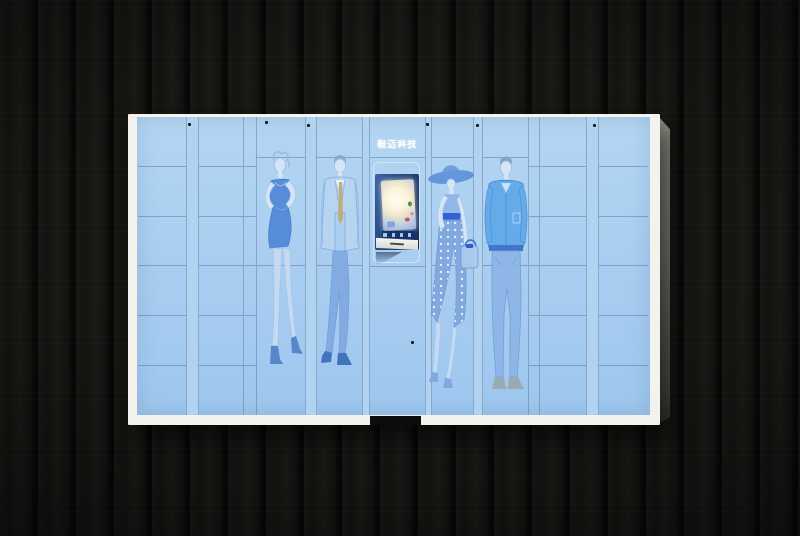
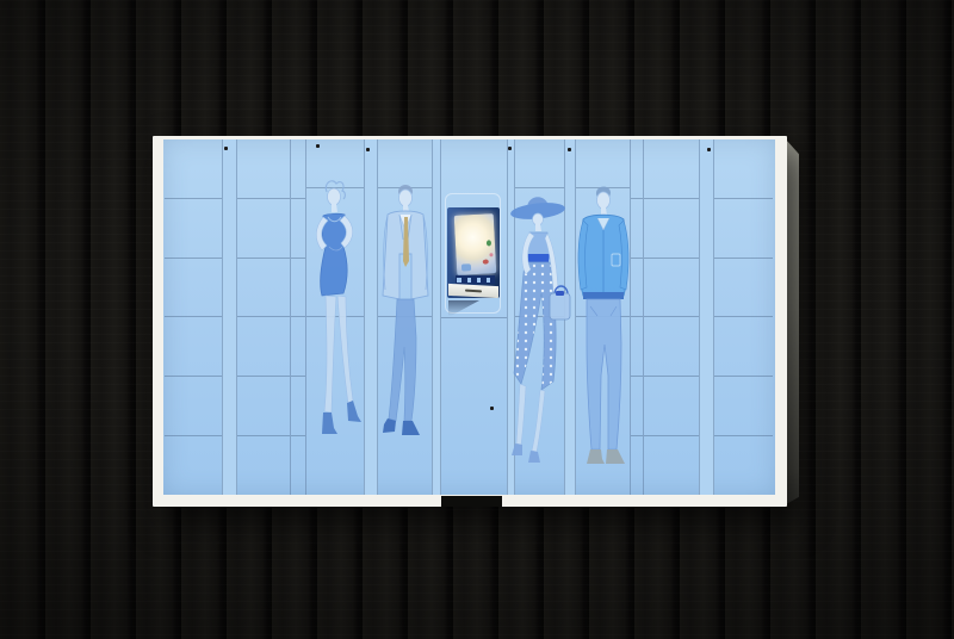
- 毅迈科技
